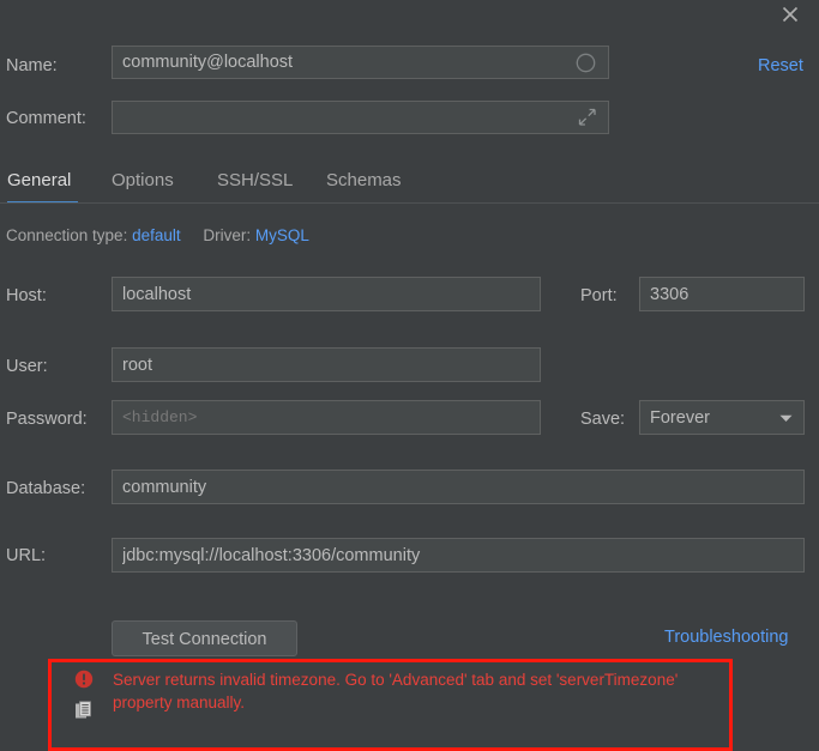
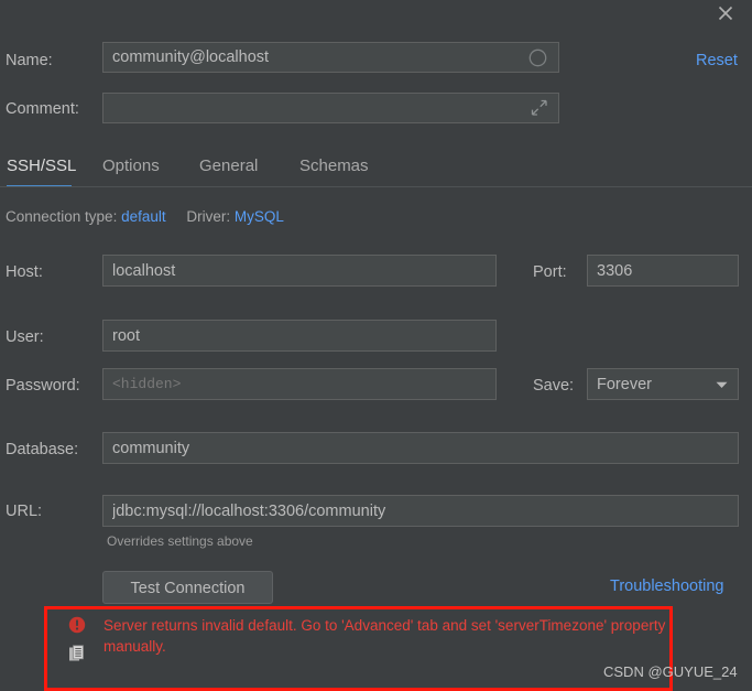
  Reset
  Name:
  community@localhost
  Comment:
- General
+ SSH/SSL
  Options
- SSH/SSL
+ General
  Schemas
  Connection type: default Driver: MySQL
  Host:
  localhost
  Port:
  3306
  User:
  root
  Password:
  <hidden>
  Save:
  Forever
  Database:
  community
  URL:
  jdbc:mysql://localhost:3306/community
+ Overrides settings above
  Test Connection
  Troubleshooting
- Server returns invalid timezone. Go to 'Advanced' tab and set 'serverTimezone' property manually.
+ Server returns invalid default. Go to 'Advanced' tab and set 'serverTimezone' property manually.
+ CSDN @GUYUE_24
